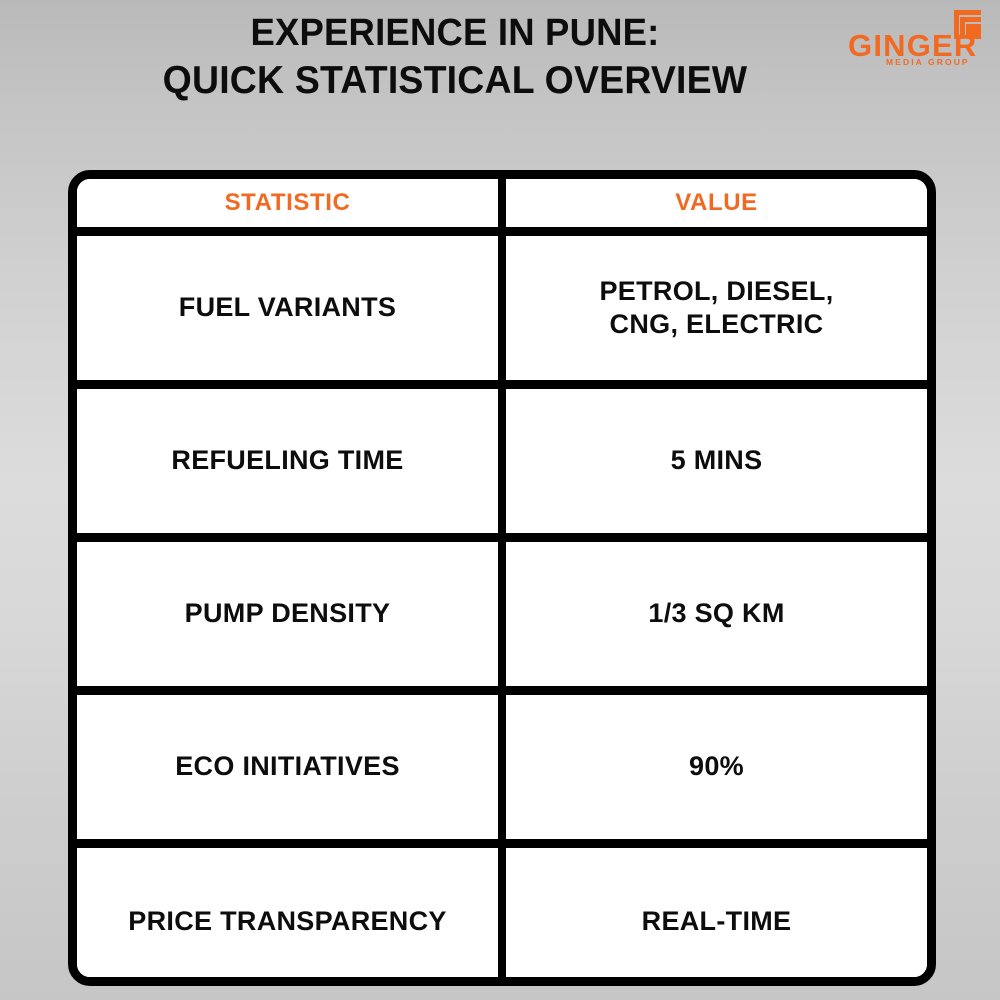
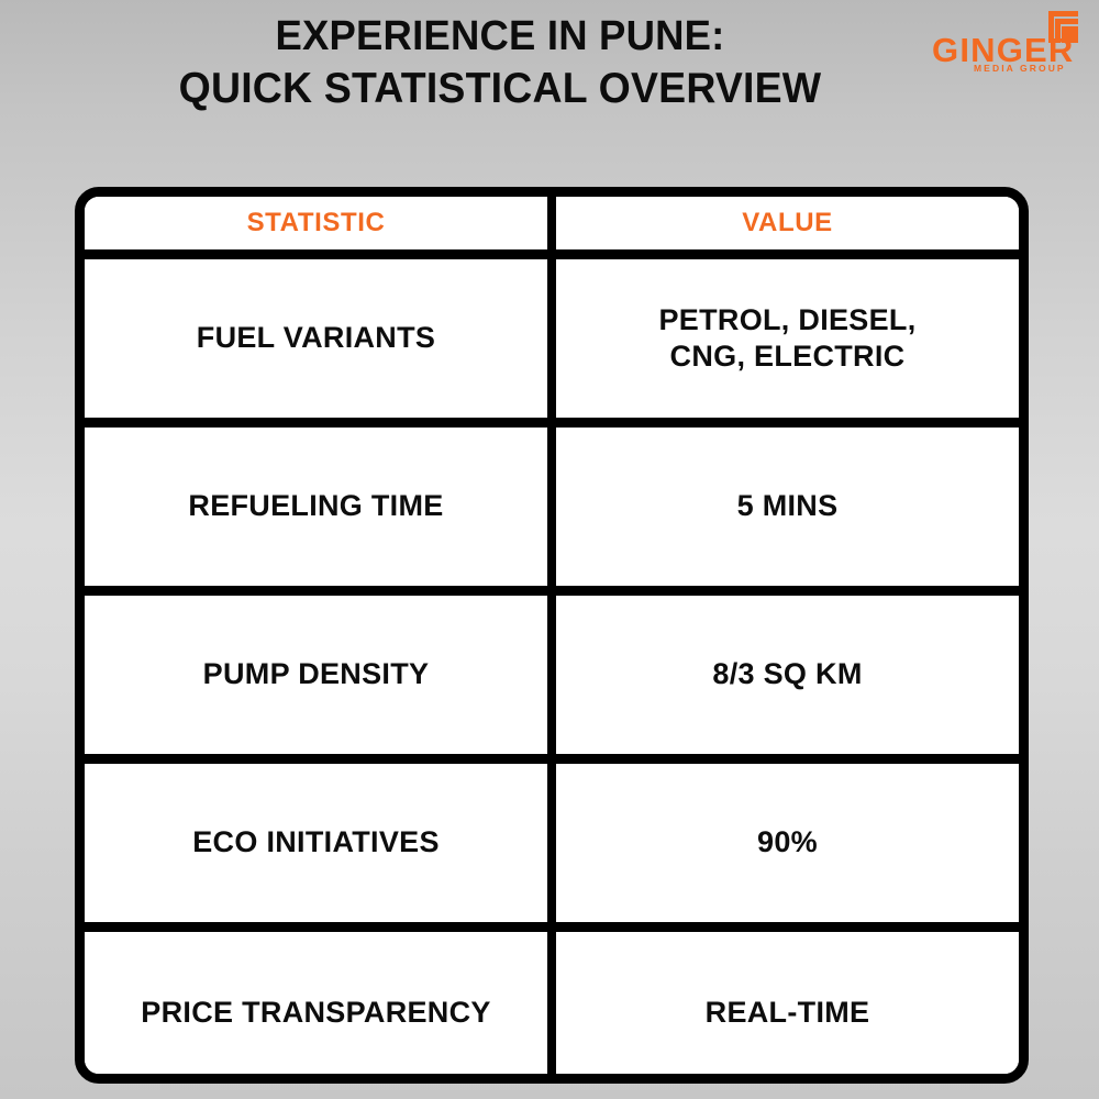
  EXPERIENCE IN PUNE:
  QUICK STATISTICAL OVERVIEW
  GINGER
  MEDIA GROUP
  STATISTIC	VALUE
  FUEL VARIANTS	PETROL, DIESEL, CNG, ELECTRIC
  REFUELING TIME	5 MINS
- PUMP DENSITY	1/3 SQ KM
+ PUMP DENSITY	8/3 SQ KM
  ECO INITIATIVES	90%
  PRICE TRANSPARENCY	REAL-TIME
